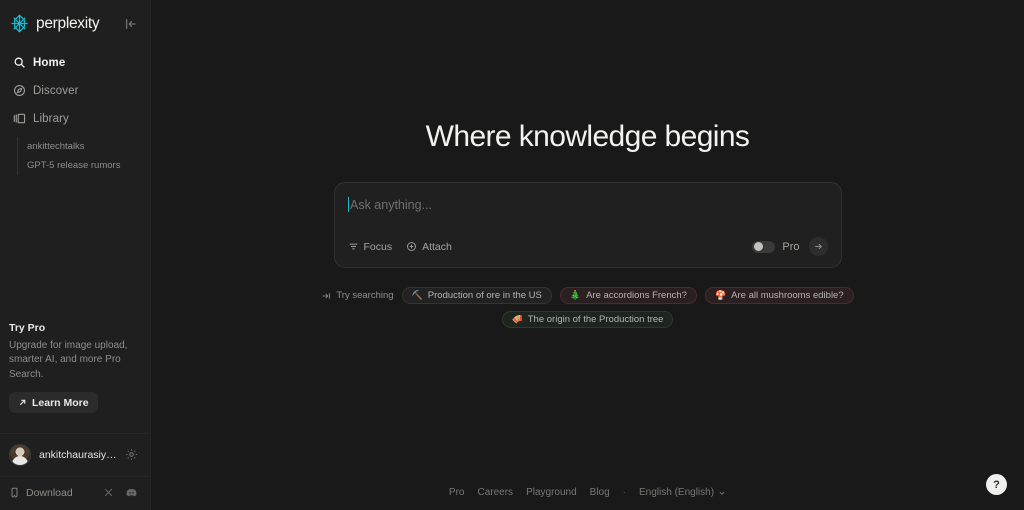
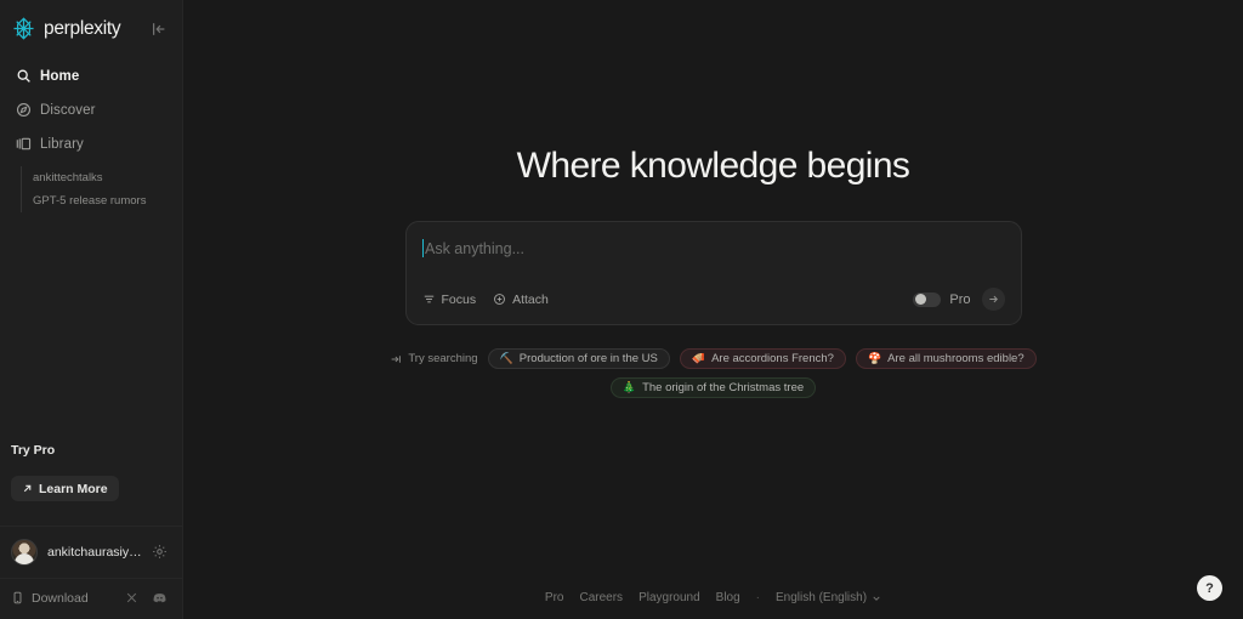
  perplexity
  Home
  Discover
  Library
  ankittechtalks
  GPT-5 release rumors
  Try Pro
- Upgrade for image upload, smarter AI, and more Pro Search.
  Learn More
  ankitchaurasiya8
  Download
  Where knowledge begins
  Ask anything...
  Focus
  Attach
  Pro
  Try searching
  ⛏️
  Production of ore in the US
- 🎄
+ 🪗
  Are accordions French?
  🍄
  Are all mushrooms edible?
- 🪗
+ 🎄
- The origin of the Production tree
+ The origin of the Christmas tree
  Pro
  Careers
  Playground
  Blog
  ·
  English (English)
  ?
